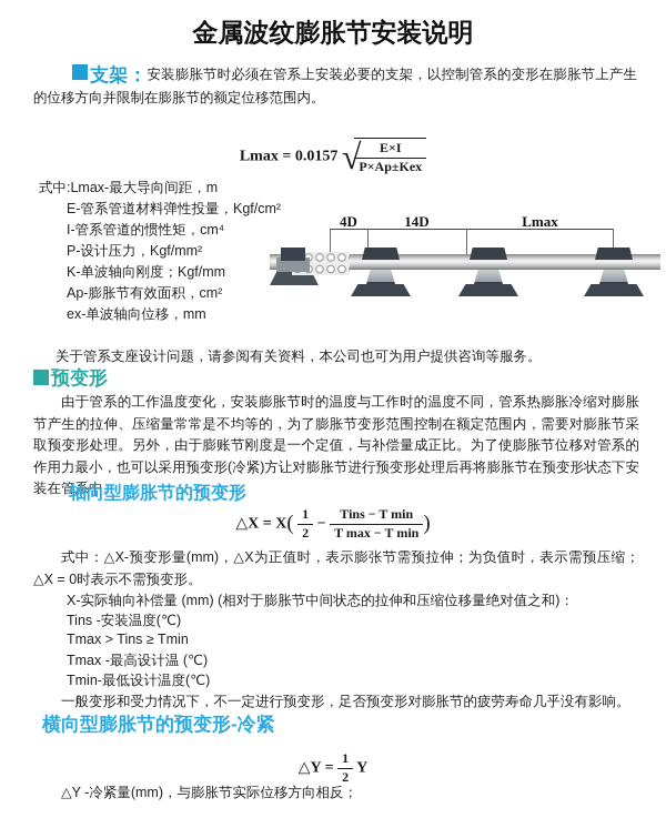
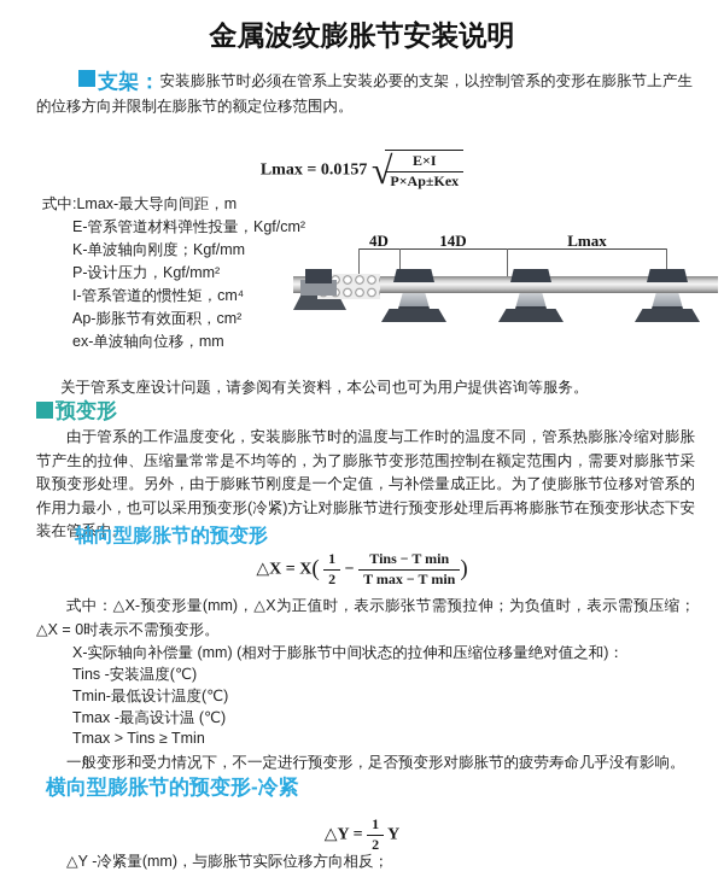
  金属波纹膨胀节安装说明
  支架：安装膨胀节时必须在管系上安装必要的支架，以控制管系的变形在膨胀节上产生的位移方向并限制在膨胀节的额定位移范围内。
  Lmax = 0.0157 √
  E×I
  P×Ap±Kex
  式中:Lmax-最大导向间距，m
  E-管系管道材料弹性投量，Kgf/cm²
- I-管系管道的惯性矩，cm⁴
+ K-单波轴向刚度；Kgf/mm
  P-设计压力，Kgf/mm²
- K-单波轴向刚度；Kgf/mm
+ I-管系管道的惯性矩，cm⁴
  Ap-膨胀节有效面积，cm²
  ex-单波轴向位移，mm
  关于管系支座设计问题，请参阅有关资料，本公司也可为用户提供咨询等服务。
  4D
  14D
  Lmax
  预变形
  由于管系的工作温度变化，安装膨胀节时的温度与工作时的温度不同，管系热膨胀冷缩对膨胀节产生的拉伸、压缩量常常是不均等的，为了膨胀节变形范围控制在额定范围内，需要对膨胀节采取预变形处理。另外，由于膨账节刚度是一个定值，与补偿量成正比。为了使膨胀节位移对管系的作用力最小，也可以采用预变形(冷紧)方让对膨胀节进行预变形处理后再将膨胀节在预变形状态下安装在管系中。
  轴向型膨胀节的预变形
  △X = X(
  1
  2
  −
  Tins − T min
  T max − T min
  )
  式中：△X-预变形量(mm)，△X为正值时，表示膨张节需预拉伸；为负值时，表示需预压缩；△X = 0时表示不需预变形。
  X-实际轴向补偿量 (mm) (相对于膨胀节中间状态的拉伸和压缩位移量绝对值之和)：
  Tins -安装温度(℃)
- Tmax > Tins ≥ Tmin
+ Tmin-最低设计温度(℃)
  Tmax -最高设计温 (℃)
- Tmin-最低设计温度(℃)
+ Tmax > Tins ≥ Tmin
  一般变形和受力情况下，不一定进行预变形，足否预变形对膨胀节的疲劳寿命几乎没有影响。
  横向型膨胀节的预变形-冷紧
  △Y =
  1
  2
  Y
  △Y -冷紧量(mm)，与膨胀节实际位移方向相反；
